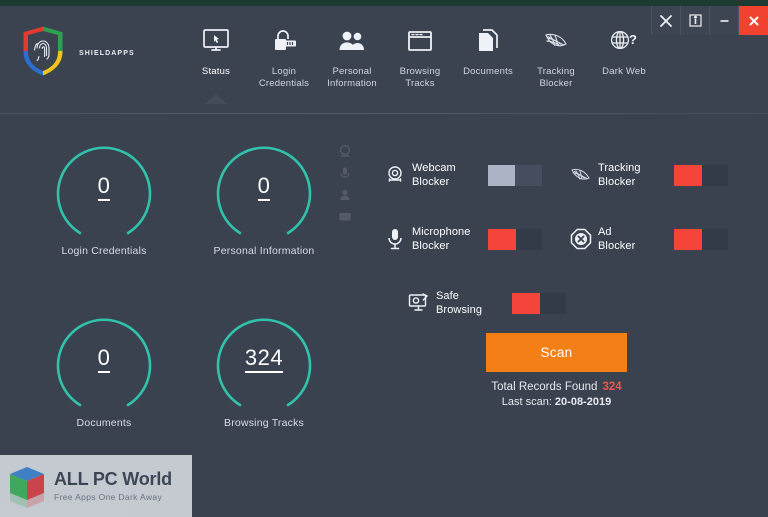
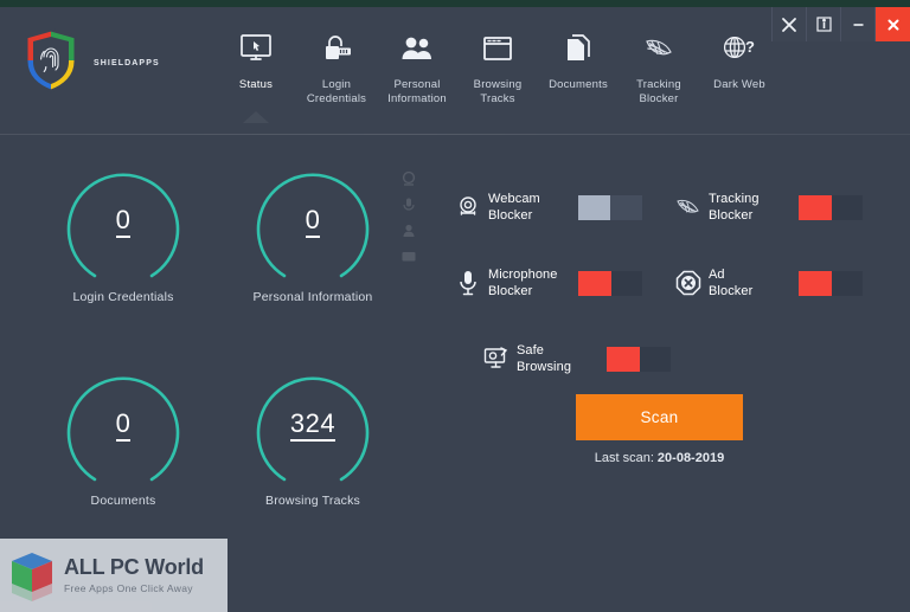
  shieldapps
  Status
  Login
  Credentials
  Personal
  Information
  Browsing
  Tracks
  Documents
  Tracking
  Blocker
  ?
  Dark Web
  0
  Login Credentials
  0
  Personal Information
  0
  Documents
  324
  Browsing Tracks
  Webcam
  Blocker
  Tracking
  Blocker
  Microphone
  Blocker
  Ad
  Blocker
  Safe
  Browsing
  Scan
- Total Records Found 324
  Last scan: 20-08-2019
  ALL PC World
- Free Apps One Dark Away
+ Free Apps One Click Away
